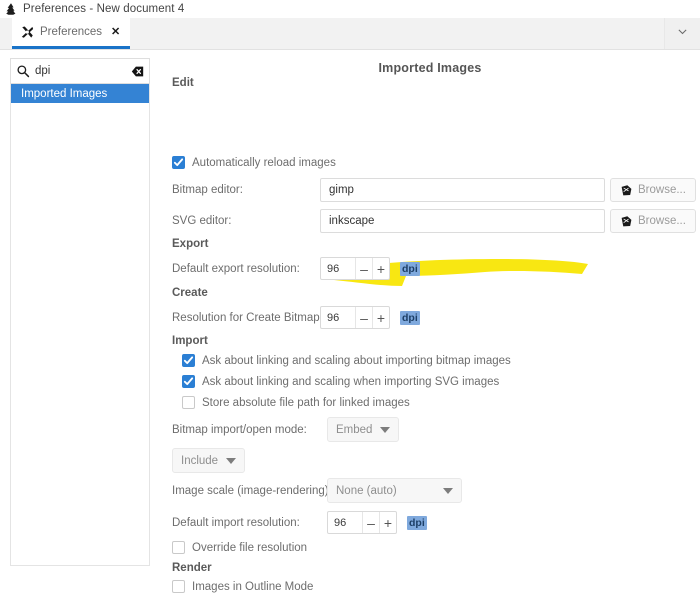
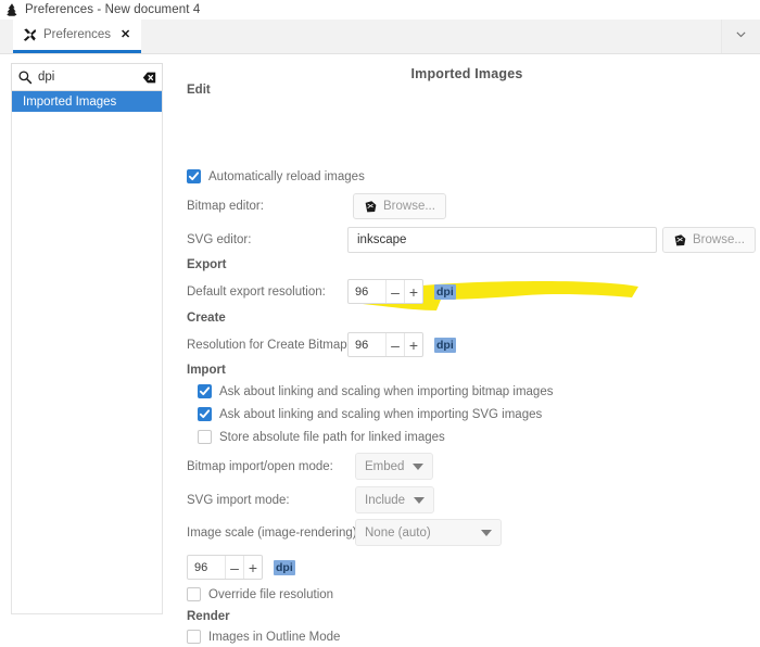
  Preferences - New document 4
  Preferences
  ✕
  dpi
  Imported Images
  Imported Images
  Edit
  Automatically reload images
  Bitmap editor:
- gimp
  Browse...
  SVG editor:
  inkscape
  Browse...
  Export
  Default export resolution:
  96
  –
  +
  dpi
  Create
  Resolution for Create Bitmap
  96
  –
  +
  dpi
  Import
- Ask about linking and scaling about importing bitmap images
+ Ask about linking and scaling when importing bitmap images
  Ask about linking and scaling when importing SVG images
  Store absolute file path for linked images
  Bitmap import/open mode:
  Embed
+ SVG import mode:
  Include
  Image scale (image-rendering
  None (auto)
- Default import resolution:
  96
  –
  +
  dpi
  Override file resolution
  Render
  Images in Outline Mode
